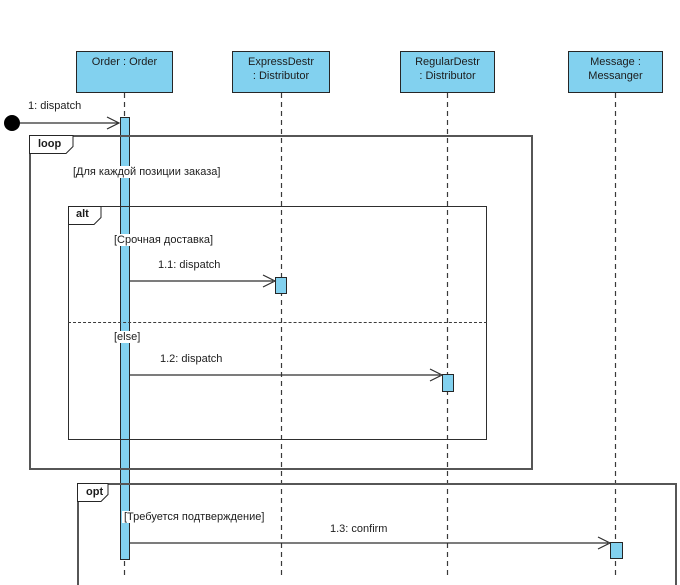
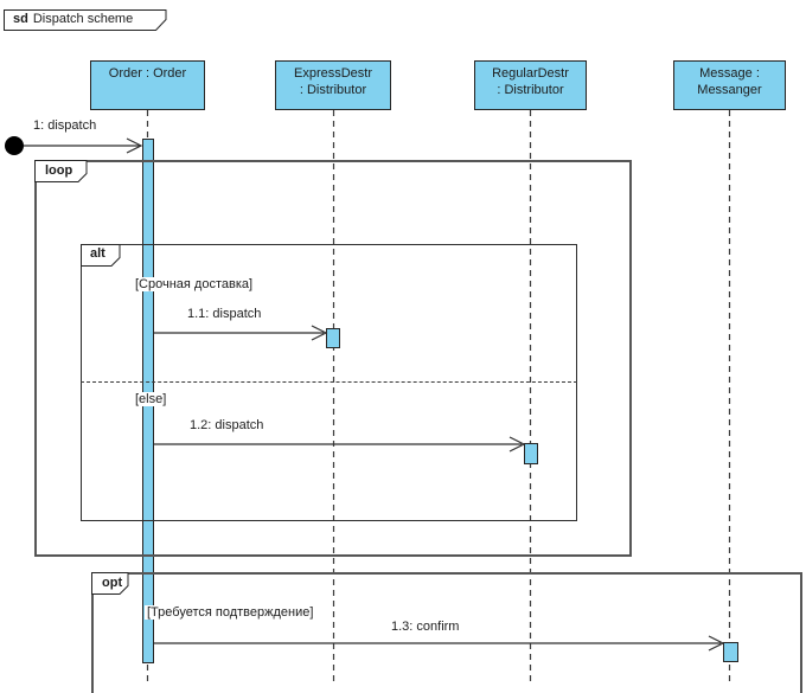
+ sd Dispatch scheme
  loop
- [Для каждой позиции заказа]
  alt
  [Срочная доставка]
  [else]
  opt
  [Требуется подтверждение]
  1: dispatch
  1.1: dispatch
  1.2: dispatch
  1.3: confirm
  Order : Order
  ExpressDestr
  : Distributor
  RegularDestr
  : Distributor
  Message :
  Messanger
